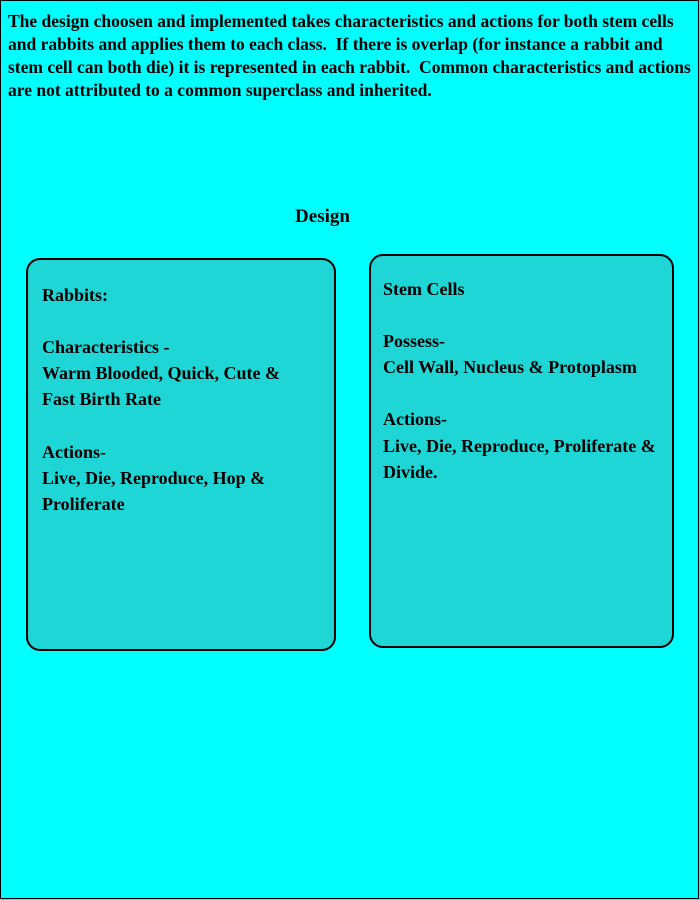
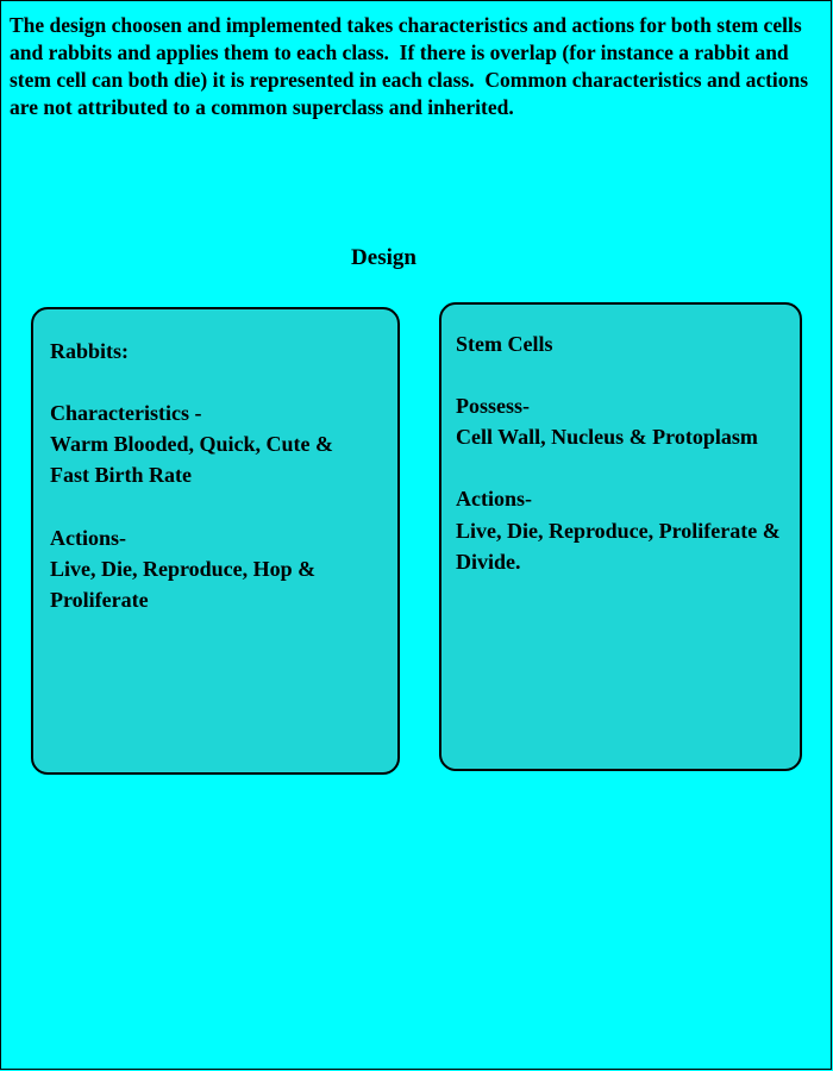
- The design choosen and implemented takes characteristics and actions for both stem cells and rabbits and applies them to each class. If there is overlap (for instance a rabbit and stem cell can both die) it is represented in each rabbit. Common characteristics and actions are not attributed to a common superclass and inherited.
+ The design choosen and implemented takes characteristics and actions for both stem cells and rabbits and applies them to each class. If there is overlap (for instance a rabbit and stem cell can both die) it is represented in each class. Common characteristics and actions are not attributed to a common superclass and inherited.
  Design
  Rabbits:
  Characteristics -
  Warm Blooded, Quick, Cute &
  Fast Birth Rate
  Actions-
  Live, Die, Reproduce, Hop & Proliferate
  Stem Cells
  Possess-
  Cell Wall, Nucleus & Protoplasm
  Actions-
  Live, Die, Reproduce, Proliferate & Divide.
